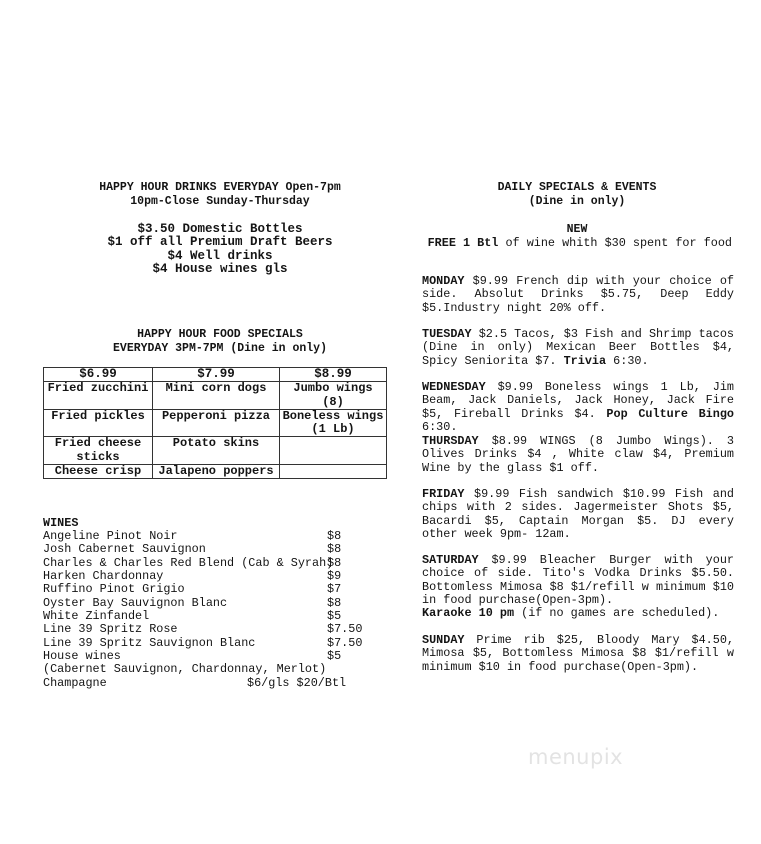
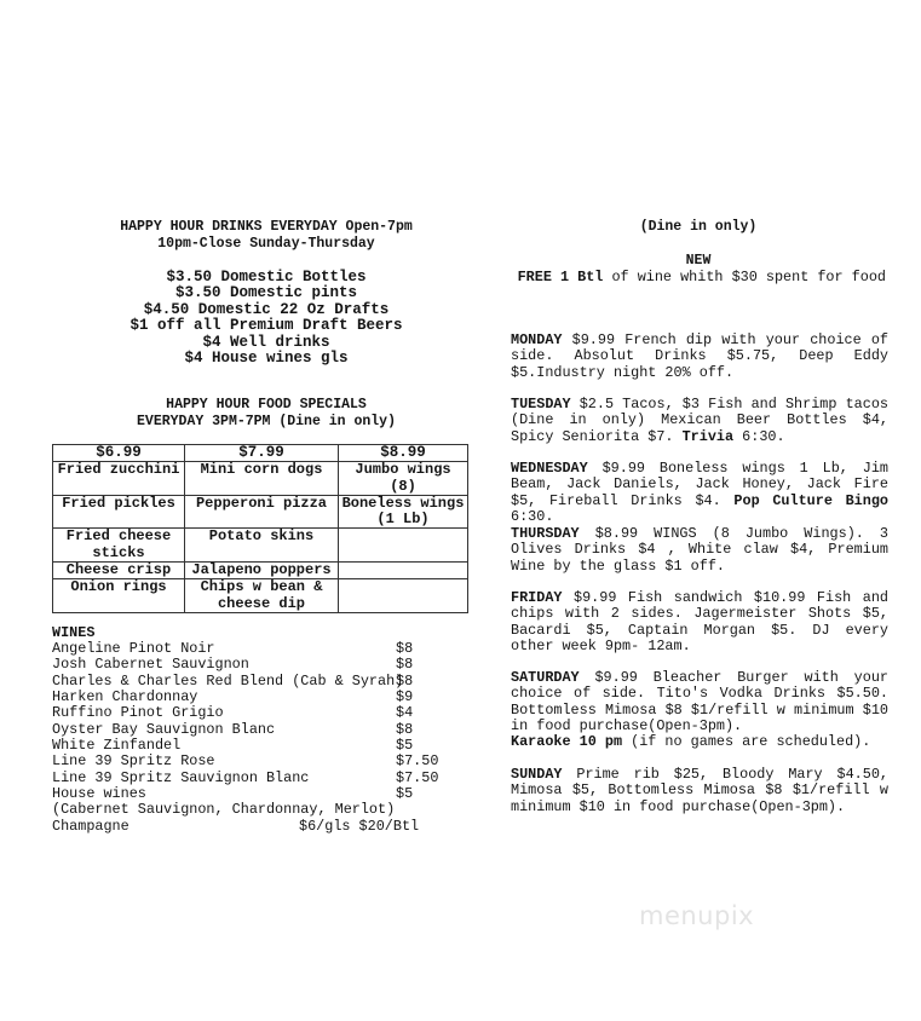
  HAPPY HOUR DRINKS EVERYDAY Open-7pm
  10pm-Close Sunday-Thursday
  $3.50 Domestic Bottles
+ $3.50 Domestic pints
+ $4.50 Domestic 22 Oz Drafts
  $1 off all Premium Draft Beers
  $4 Well drinks
  $4 House wines gls
  HAPPY HOUR FOOD SPECIALS
  EVERYDAY 3PM-7PM (Dine in only)
  $6.99	$7.99	$8.99
  Fried zucchini	Mini corn dogs	Jumbo wings (8)
  Fried pickles	Pepperoni pizza	Boneless wings (1 Lb)
  Fried cheese sticks	Potato skins
  Cheese crisp	Jalapeno poppers
+ Onion rings	Chips w bean & cheese dip
  WINES
  Angeline Pinot Noir
  $8
  Josh Cabernet Sauvignon
  $8
  Charles & Charles Red Blend (Cab & Syrah
  $8
  Harken Chardonnay
  $9
  Ruffino Pinot Grigio
- $7
+ $4
  Oyster Bay Sauvignon Blanc
  $8
  White Zinfandel
  $5
  Line 39 Spritz Rose
  $7.50
  Line 39 Spritz Sauvignon Blanc
  $7.50
  House wines
  $5
  (Cabernet Sauvignon, Chardonnay, Merlot)
  Champagne
  $6/gls $20/Btl
- DAILY SPECIALS & EVENTS
  (Dine in only)
  NEW
  FREE 1 Btl of wine whith $30 spent for food
  MONDAY $9.99 French dip with your choice of side. Absolut Drinks $5.75, Deep Eddy $5.Industry night 20% off.
  TUESDAY $2.5 Tacos, $3 Fish and Shrimp tacos (Dine in only) Mexican Beer Bottles $4, Spicy Seniorita $7. Trivia 6:30.
  WEDNESDAY $9.99 Boneless wings 1 Lb, Jim Beam, Jack Daniels, Jack Honey, Jack Fire $5, Fireball Drinks $4. Pop Culture Bingo 6:30.
  THURSDAY $8.99 WINGS (8 Jumbo Wings). 3 Olives Drinks $4 , White claw $4, Premium Wine by the glass $1 off.
  FRIDAY $9.99 Fish sandwich $10.99 Fish and chips with 2 sides. Jagermeister Shots $5, Bacardi $5, Captain Morgan $5. DJ every other week 9pm- 12am.
  SATURDAY $9.99 Bleacher Burger with your choice of side. Tito's Vodka Drinks $5.50. Bottomless Mimosa $8 $1/refill w minimum $10 in food purchase(Open-3pm).
  Karaoke 10 pm (if no games are scheduled).
  SUNDAY Prime rib $25, Bloody Mary $4.50, Mimosa $5, Bottomless Mimosa $8 $1/refill w minimum $10 in food purchase(Open-3pm).
  menupix
